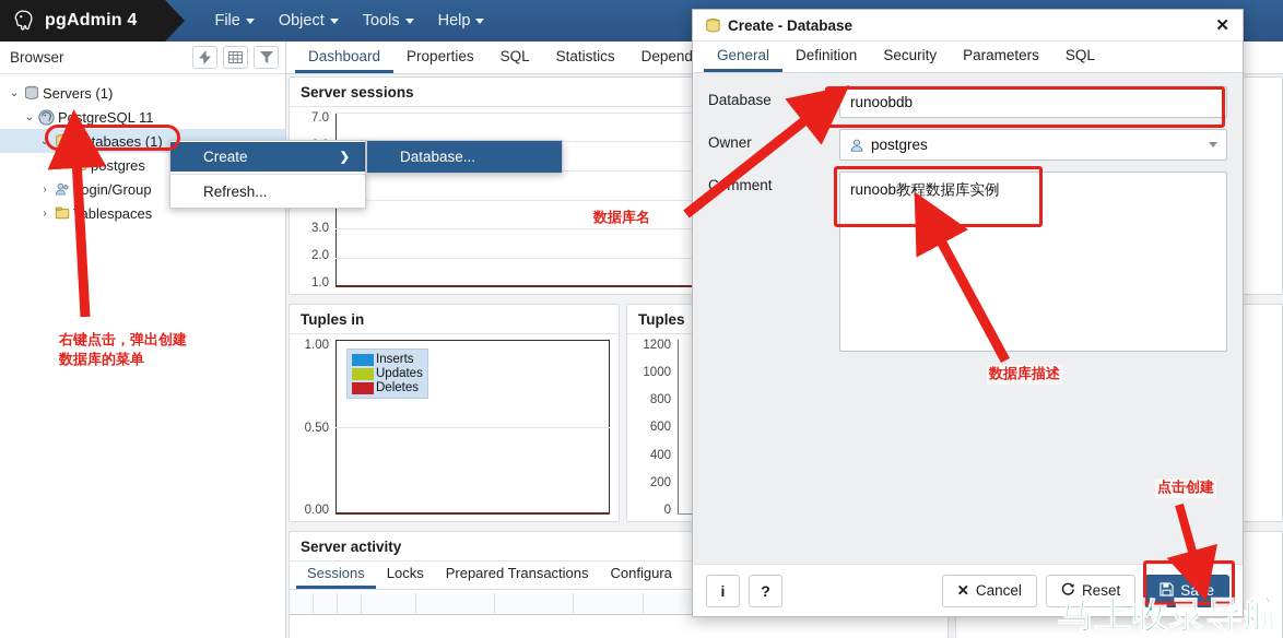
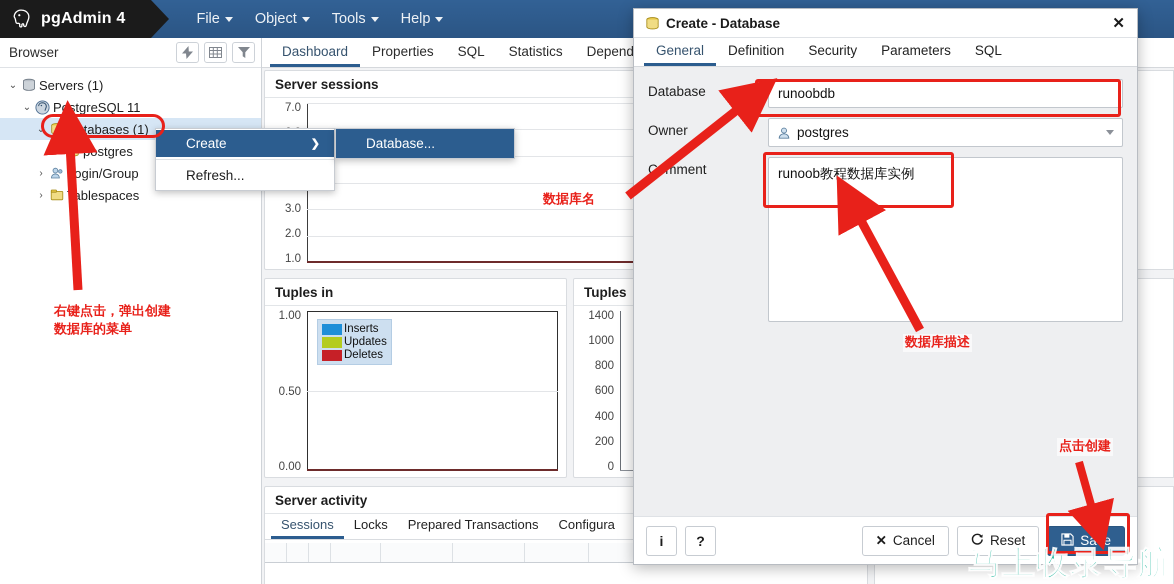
  pgAdmin 4
  File
  Object
  Tools
  Help
  Browser
  ⌄
  Servers (1)
  ⌄
  PostgreSQL 11
  ⌄
  Databases (1)
  ›
  postgres
  ›
  ogin/Group
  ›
  blespaces
  Dashboard
  Properties
  SQL
  Statistics
  Depend
  Server sessions
  7.0
  3.0
  2.0
  1.0
  Tuples in
  1.00
  0.50
  0.00
  Inserts
  Updates
  Deletes
  Tuples
- 1200
+ 1400
  1000
  800
  600
  400
  200
  0
  Server activity
  Sessions
  Locks
  Prepared Transactions
  Configura
  Create
  ❯
  Refresh...
  Database...
  Create - Database
  ✕
  General
  Definition
  Security
  Parameters
  SQL
  Database
  runoobdb
  Owner
  postgres
  Cmment
  runoob教程数据库实例
  i
  ?
  ✕
  Cancel
  Reset
  Save
  右键点击，弹出创建
  数据库的菜单
  数据库名
  数据库描述
  点击创建
  马上收录导航
